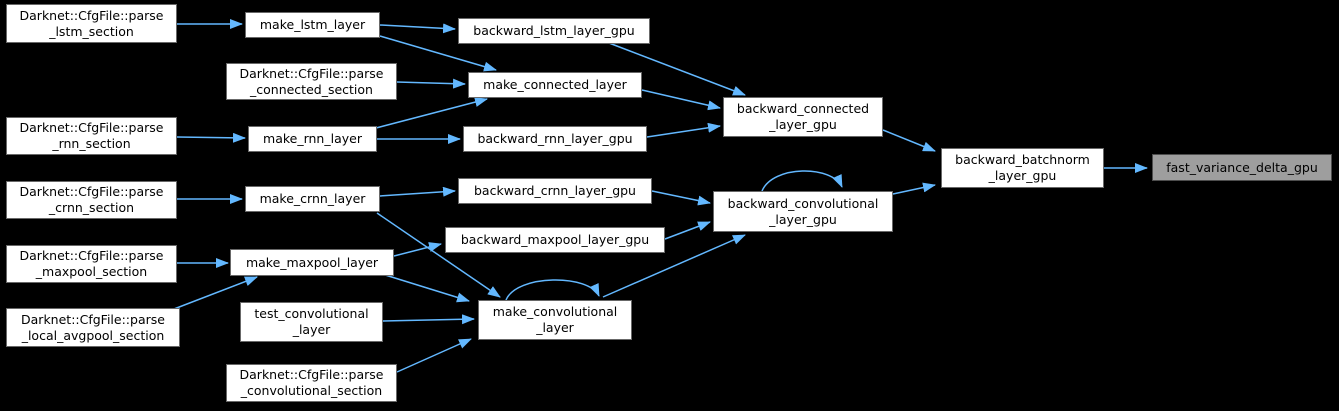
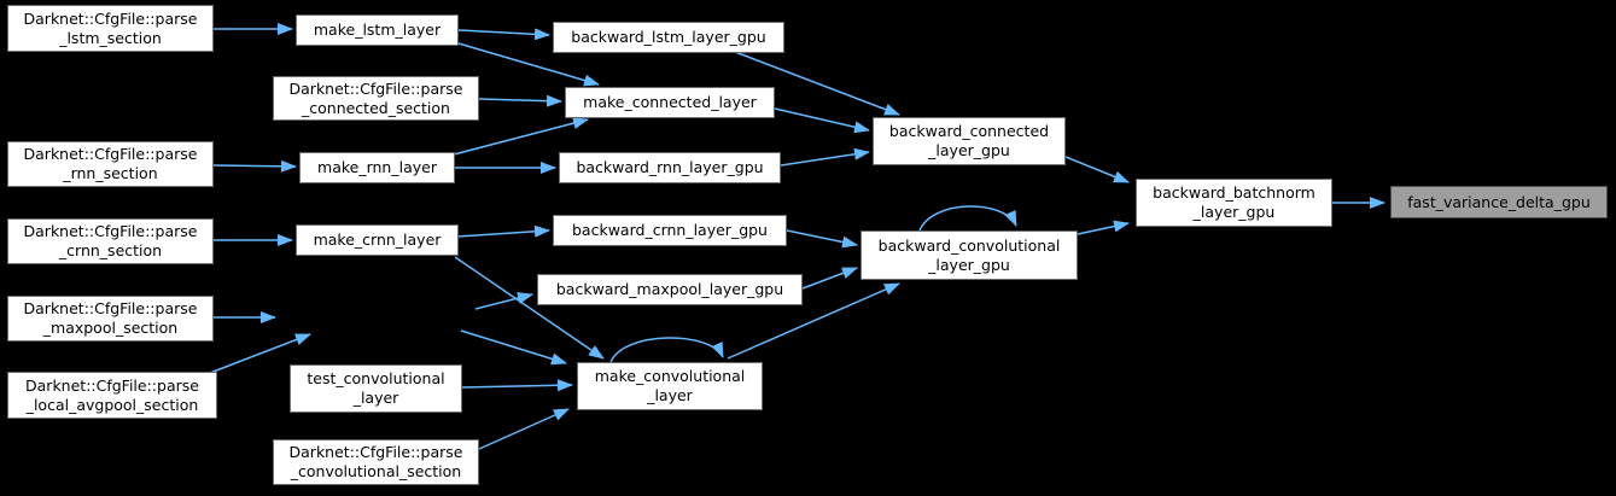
  Darknet::CfgFile::parse
  _lstm_section
  make_lstm_layer
  Darknet::CfgFile::parse
  _connected_section
  Darknet::CfgFile::parse
  _rnn_section
  make_rnn_layer
  backward_lstm_layer_gpu
  make_connected_layer
  backward_rnn_layer_gpu
  Darknet::CfgFile::parse
  _crnn_section
  make_crnn_layer
  backward_crnn_layer_gpu
  backward_maxpool_layer_gpu
  Darknet::CfgFile::parse
  _maxpool_section
- make_maxpool_layer
  Darknet::CfgFile::parse
  _local_avgpool_section
  test_convolutional
  _layer
  Darknet::CfgFile::parse
  _convolutional_section
  make_convolutional
  _layer
  backward_connected
  _layer_gpu
  backward_convolutional
  _layer_gpu
  backward_batchnorm
  _layer_gpu
  fast_variance_delta_gpu
